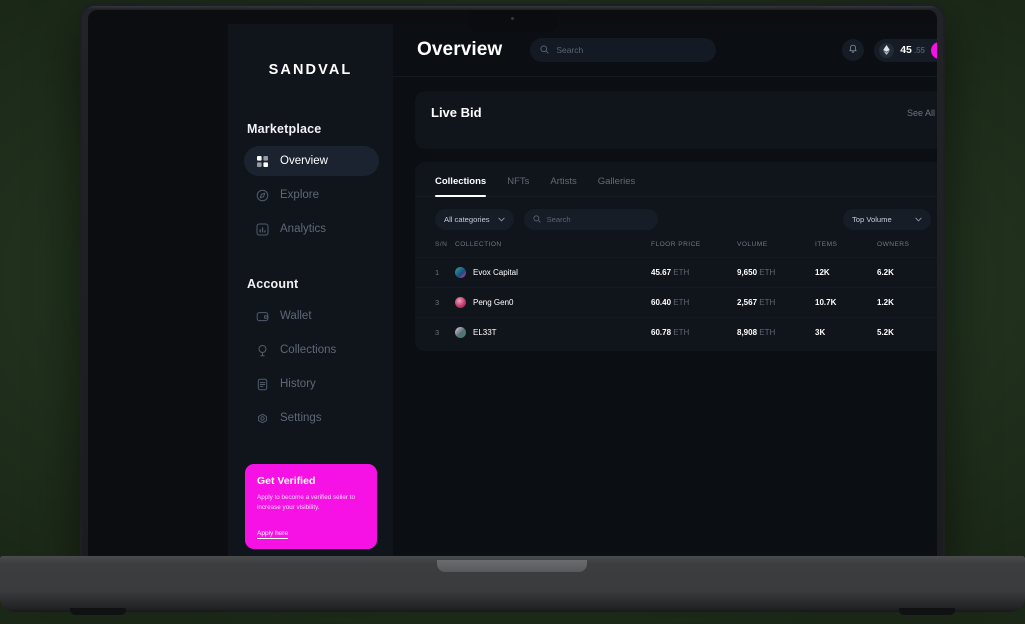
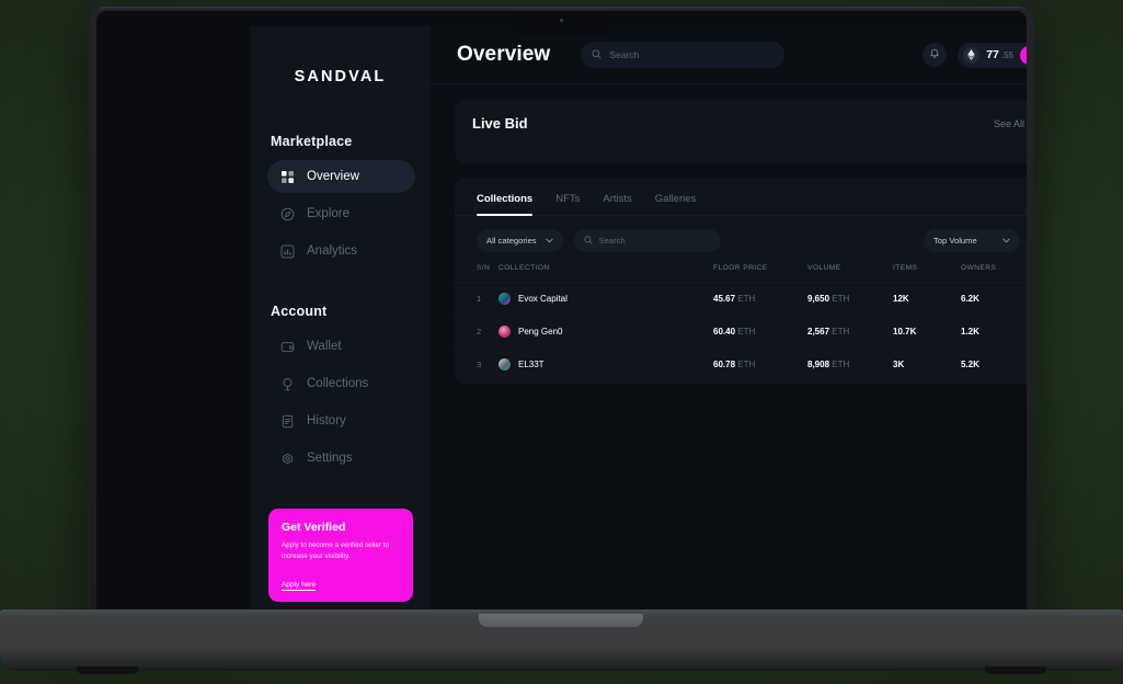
  SANDVAL
  Marketplace
  Overview
  Explore
  Analytics
  Account
  Wallet
  Collections
  History
  Settings
  Get Verified
  Overview
  Search
- 45
+ 77
  .55
  Live Bid
  See All
  Collections
  NFTs
  Artists
  Galleries
  All categories
  Search
  Top Volume
  1	Evox Capital	45.67 ETH	9,650 ETH	12K	6.2K
- 3	Peng Gen0	60.40 ETH	2,567 ETH	10.7K	1.2K
+ 2	Peng Gen0	60.40 ETH	2,567 ETH	10.7K	1.2K
  3	EL33T	60.78 ETH	8,908 ETH	3K	5.2K
